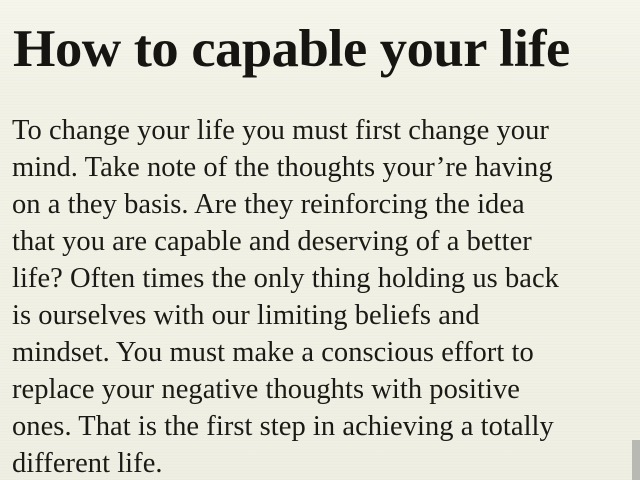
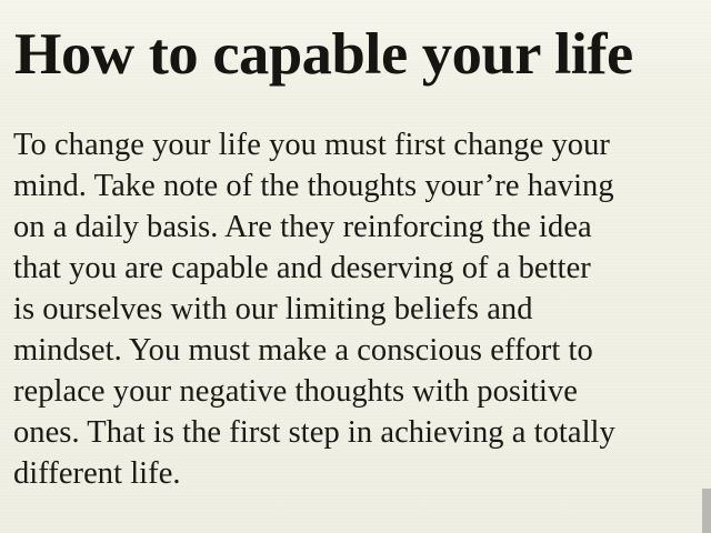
  How to capable your life
  To change your life you must first change your
  mind. Take note of the thoughts your’re having
- on a they basis. Are they reinforcing the idea
+ on a daily basis. Are they reinforcing the idea
  that you are capable and deserving of a better
- life? Often times the only thing holding us back
  is ourselves with our limiting beliefs and
  mindset. You must make a conscious effort to
  replace your negative thoughts with positive
  ones. That is the first step in achieving a totally
  different life.
